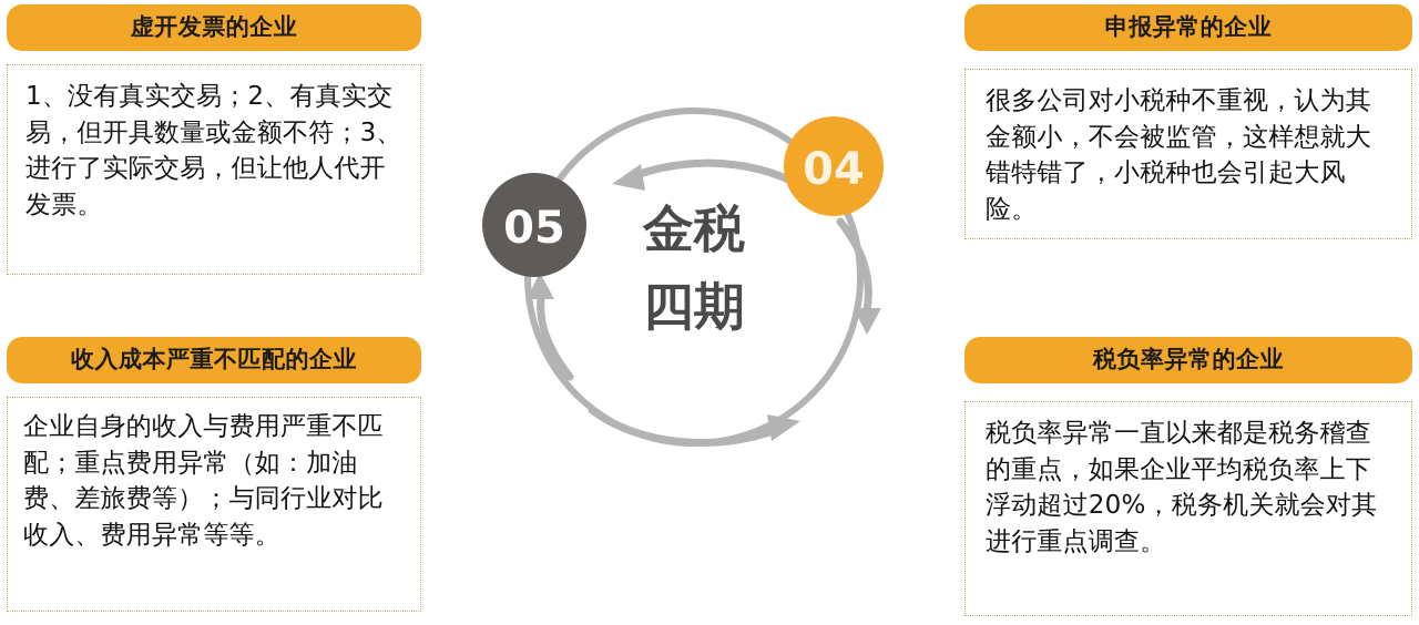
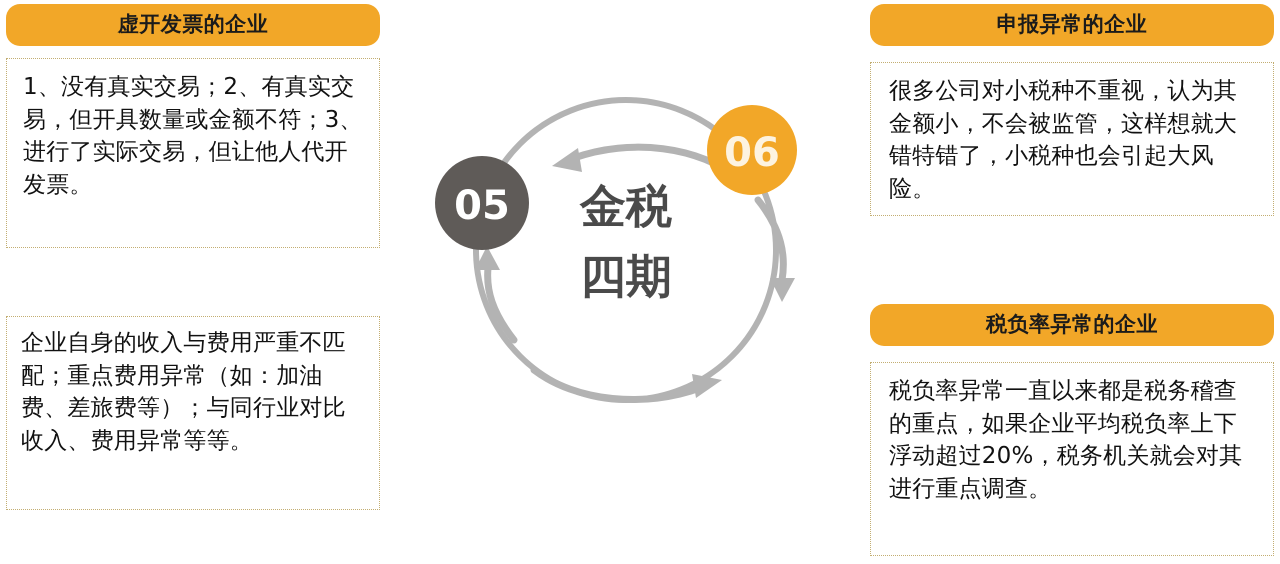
  虚开发票的企业
  1、没有真实交易；2、有真实交易，但开具数量或金额不符；3、进行了实际交易，但让他人代开发票。
- 收入成本严重不匹配的企业
  企业自身的收入与费用严重不匹配；重点费用异常（如：加油费、差旅费等）；与同行业对比收入、费用异常等等。
  申报异常的企业
  很多公司对小税种不重视，认为其金额小，不会被监管，这样想就大错特错了，小税种也会引起大风险。
  税负率异常的企业
  税负率异常一直以来都是税务稽查的重点，如果企业平均税负率上下浮动超过20%，税务机关就会对其进行重点调查。
  金税
  四期
  05
- 04
+ 06
